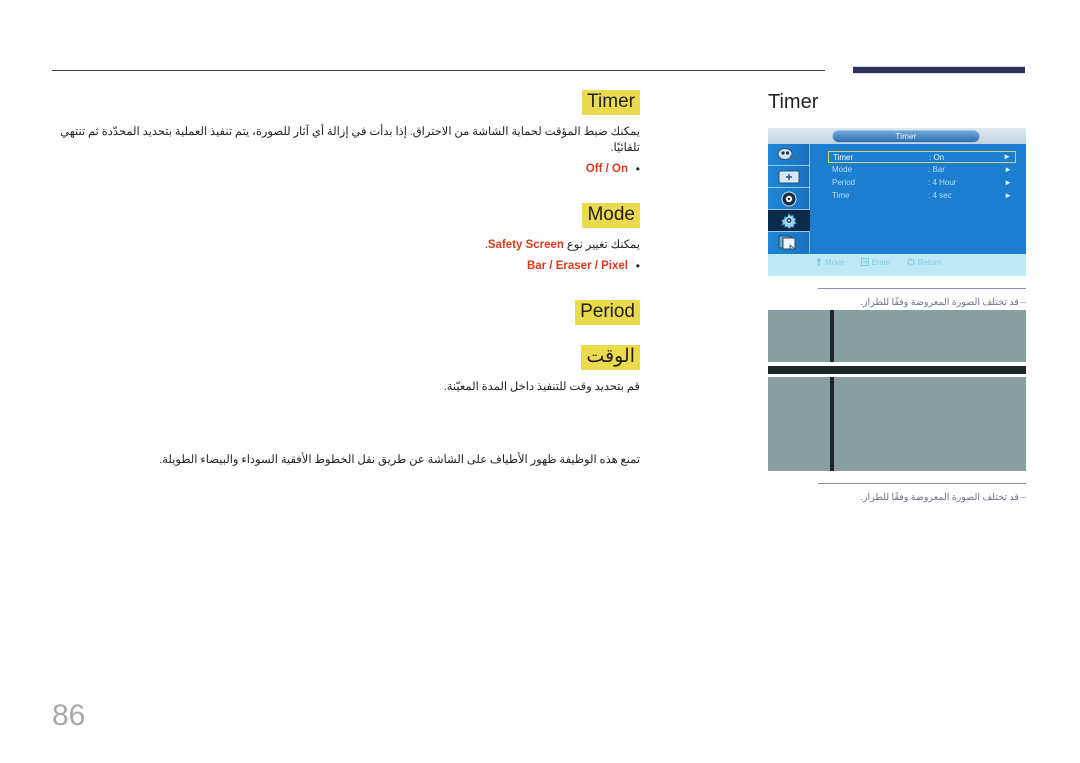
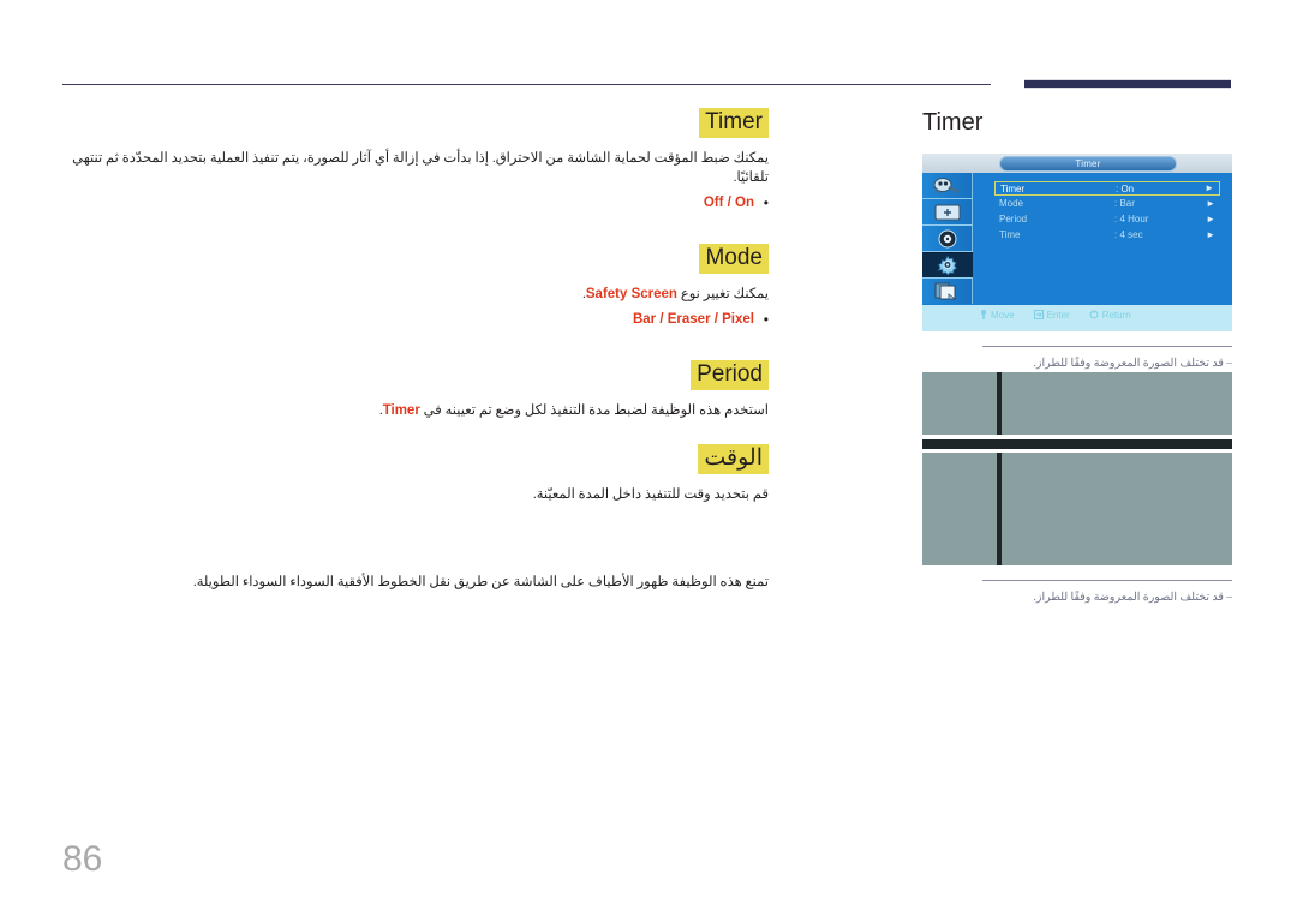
  Timer
  يمكنك ضبط المؤقت لحماية الشاشة من الاحتراق. إذا بدأت في إزالة أي آثار للصورة، يتم تنفيذ العملية بتحديد المحدّدة ثم تنتهي تلقائيًا.
  •Off / On
  Mode
  يمكنك تغيير نوع Safety Screen.
  •Bar / Eraser / Pixel
  Period
+ استخدم هذه الوظيفة لضبط مدة التنفيذ لكل وضع تم تعيينه في Timer.
  الوقت
  قم بتحديد وقت للتنفيذ داخل المدة المعيّنة.
- تمنع هذه الوظيفة ظهور الأطياف على الشاشة عن طريق نقل الخطوط الأفقية السوداء والبيضاء الطويلة.
+ تمنع هذه الوظيفة ظهور الأطياف على الشاشة عن طريق نقل الخطوط الأفقية السوداء السوداء الطويلة.
  Timer
  Timer
  Timer
  : On
  ►
  Mode
  : Bar
  ►
  Period
  : 4 Hour
  ►
  Time
  : 4 sec
  ►
  Move
  Enter
  Return
  ‒ قد تختلف الصورة المعروضة وفقًا للطراز.
  ‒ قد تختلف الصورة المعروضة وفقًا للطراز.
  86
